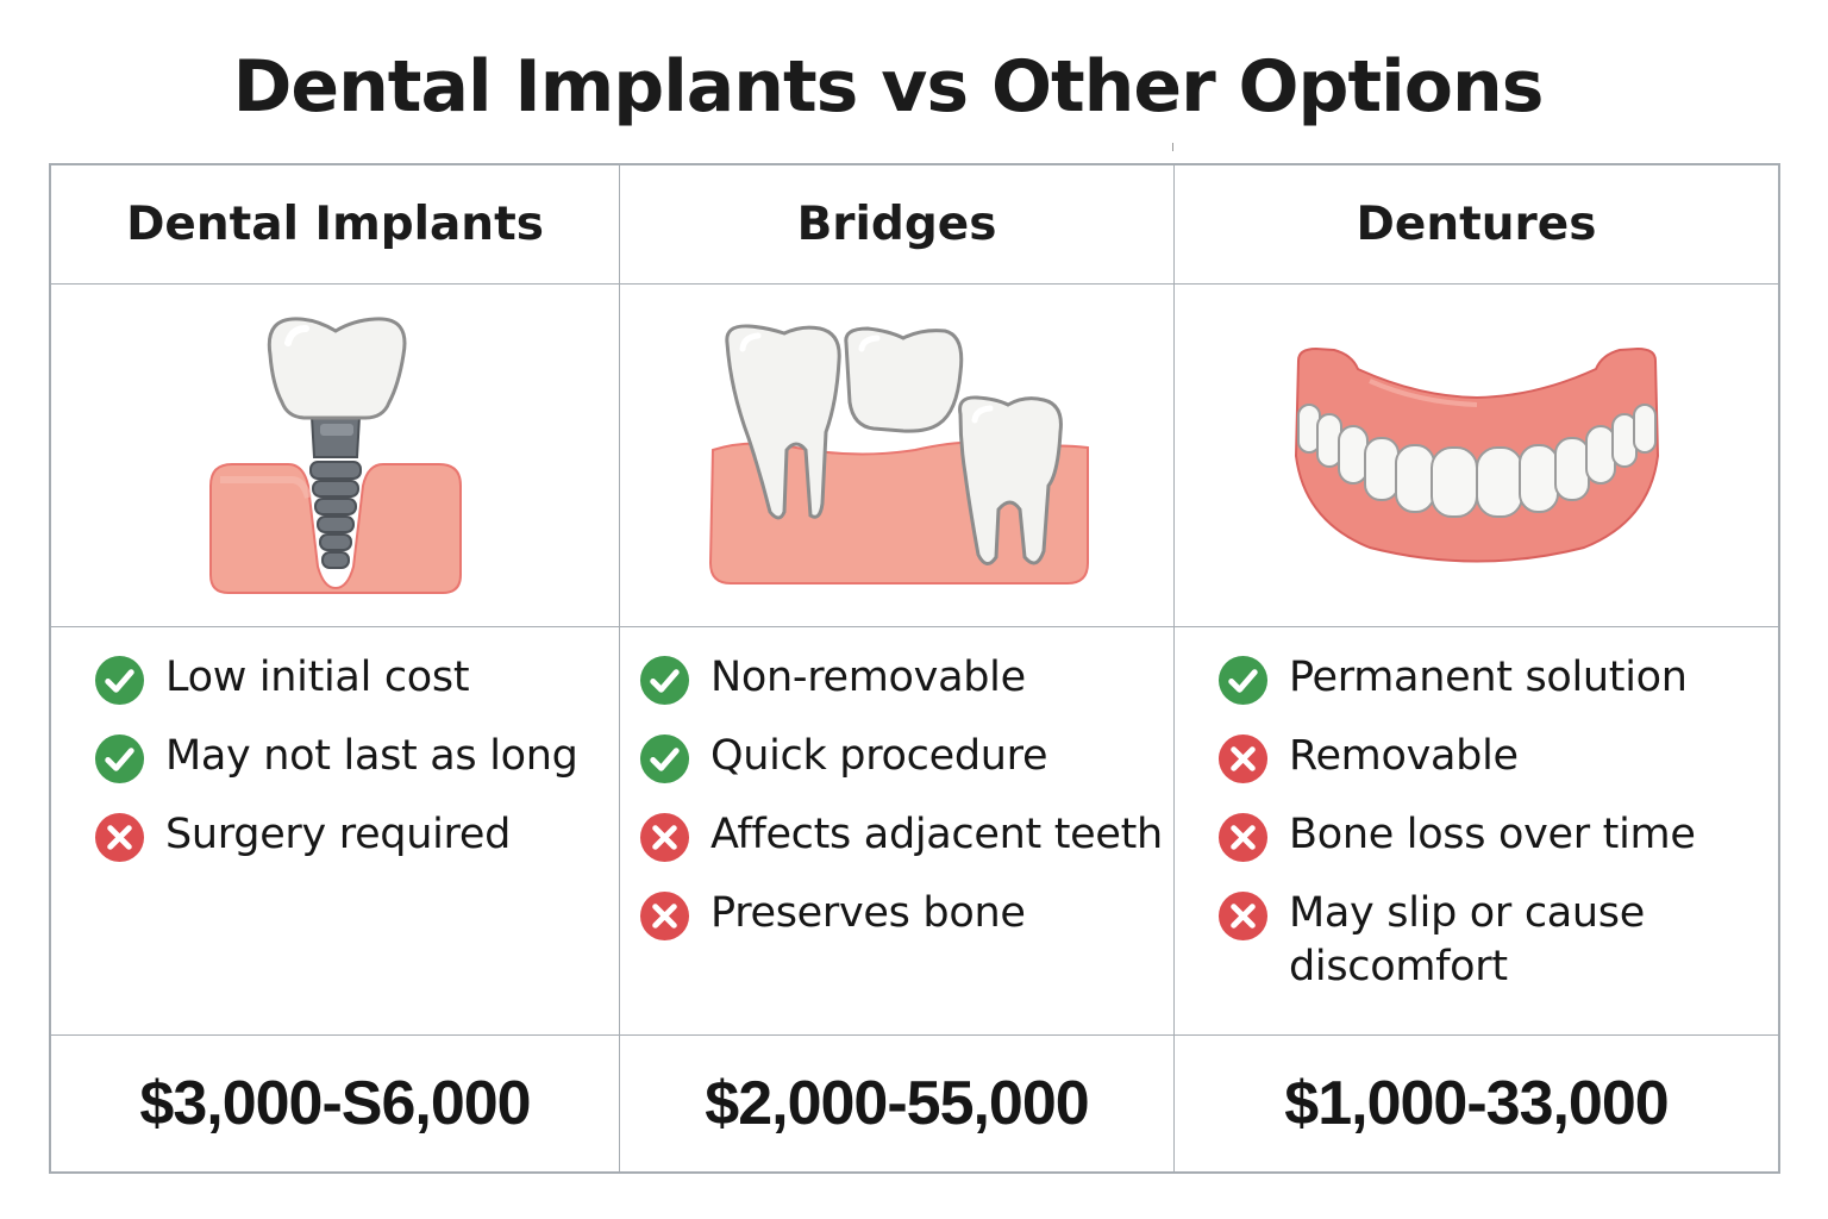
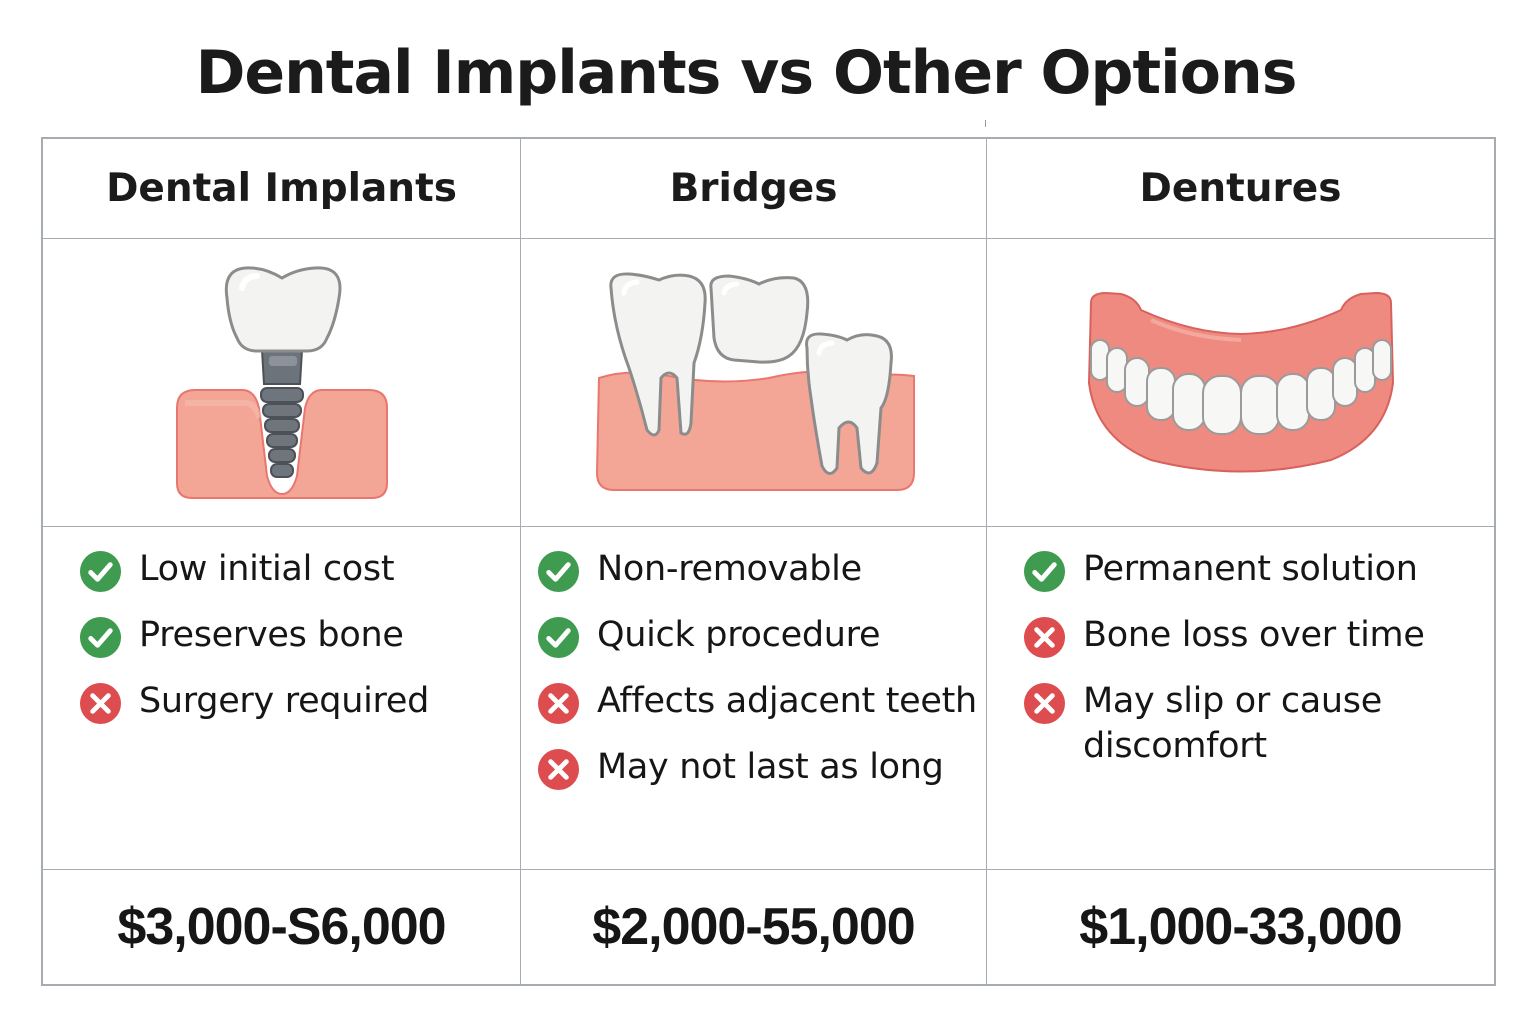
  Dental Implants vs Other Options
  Dental Implants
  Bridges
  Dentures
  Low initial cost
- May not last as long
+ Preserves bone
  Surgery required
  Non-removable
  Quick procedure
  Affects adjacent teeth
- Preserves bone
+ May not last as long
  Permanent solution
- Removable
  Bone loss over time
  May slip or cause discomfort
  $3,000-S6,000
  $2,000-55,000
  $1,000-33,000
